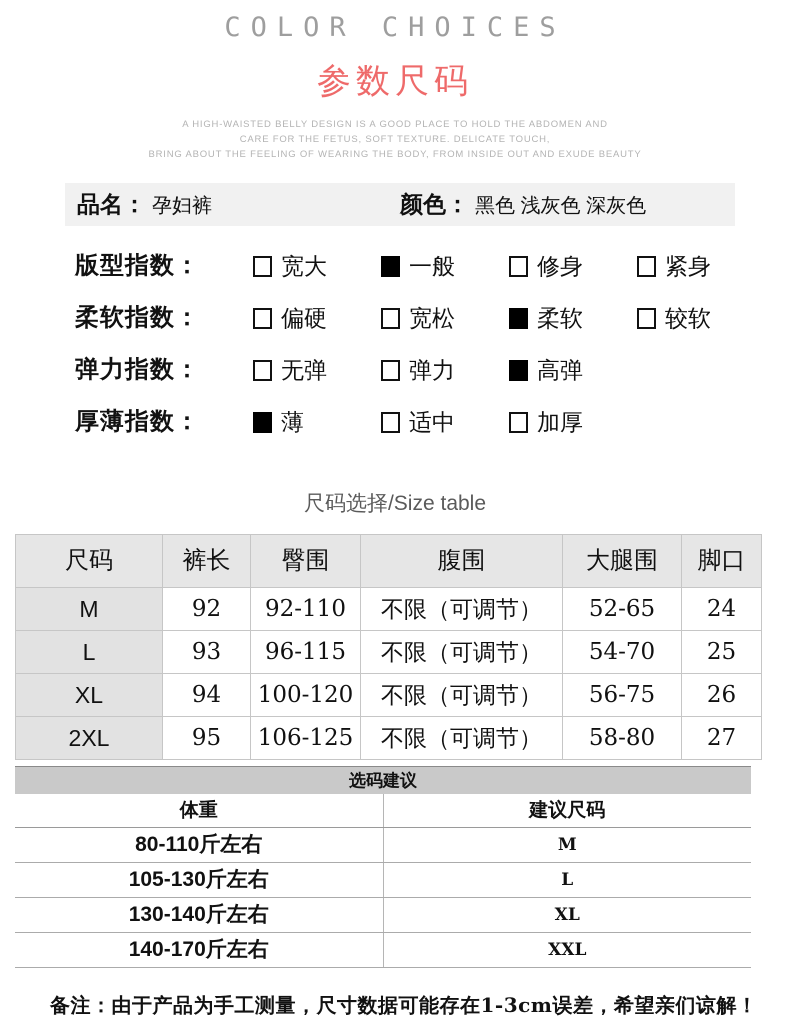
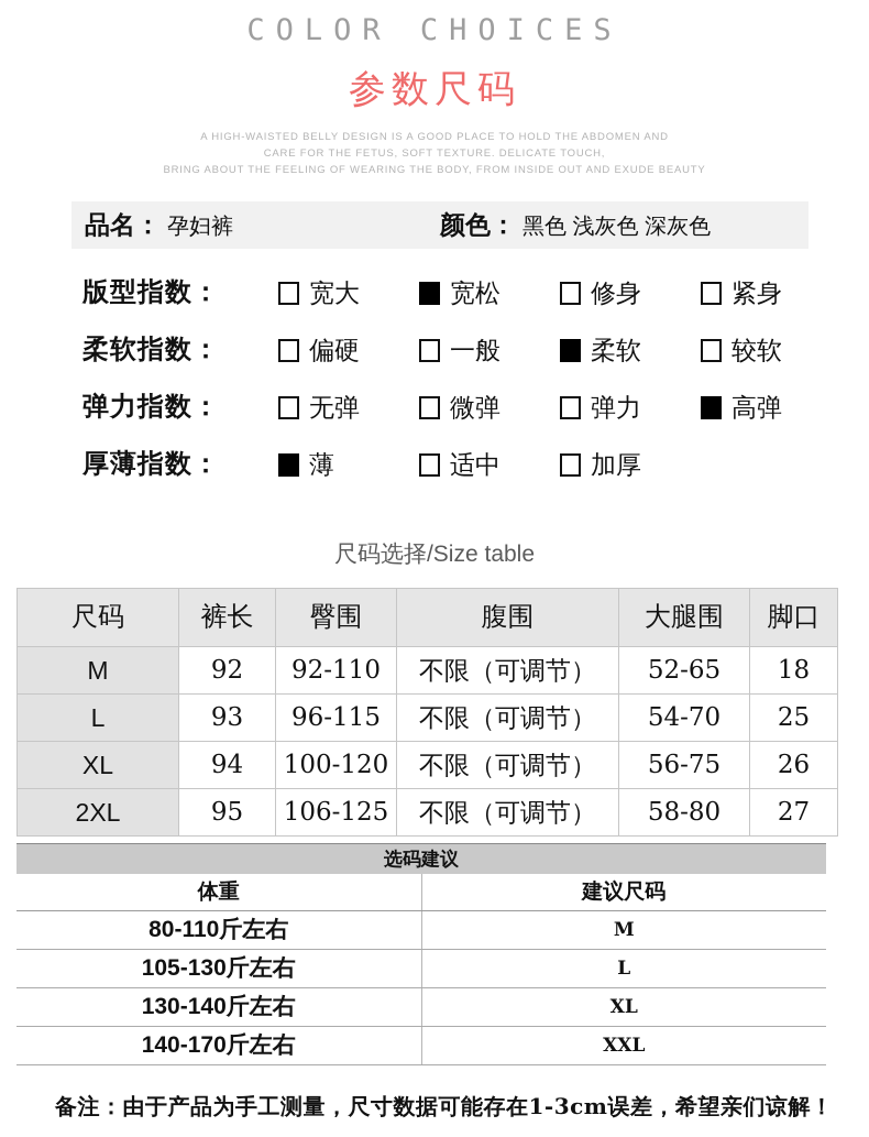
  COLOR CHOICES
  参数尺码
  A HIGH-WAISTED BELLY DESIGN IS A GOOD PLACE TO HOLD THE ABDOMEN AND
  CARE FOR THE FETUS, SOFT TEXTURE. DELICATE TOUCH,
  BRING ABOUT THE FEELING OF WEARING THE BODY, FROM INSIDE OUT AND EXUDE BEAUTY
  品名：
  孕妇裤
  颜色：
  黑色 浅灰色 深灰色
  版型指数：
  宽大
- 一般
+ 宽松
  修身
  紧身
  柔软指数：
  偏硬
- 宽松
+ 一般
  柔软
  较软
  弹力指数：
  无弹
+ 微弹
  弹力
  高弹
  厚薄指数：
  薄
  适中
  加厚
  尺码选择/Size table
  尺码	裤长	臀围	腹围	大腿围	脚口
- M	92	92-110	不限（可调节）	52-65	24
+ M	92	92-110	不限（可调节）	52-65	18
  L	93	96-115	不限（可调节）	54-70	25
  XL	94	100-120	不限（可调节）	56-75	26
  2XL	95	106-125	不限（可调节）	58-80	27
  选码建议
  体重	建议尺码
  80-110斤左右	M
  105-130斤左右	L
  130-140斤左右	XL
  140-170斤左右	XXL
  备注：由于产品为手工测量，尺寸数据可能存在1-3cm误差，希望亲们谅解！
